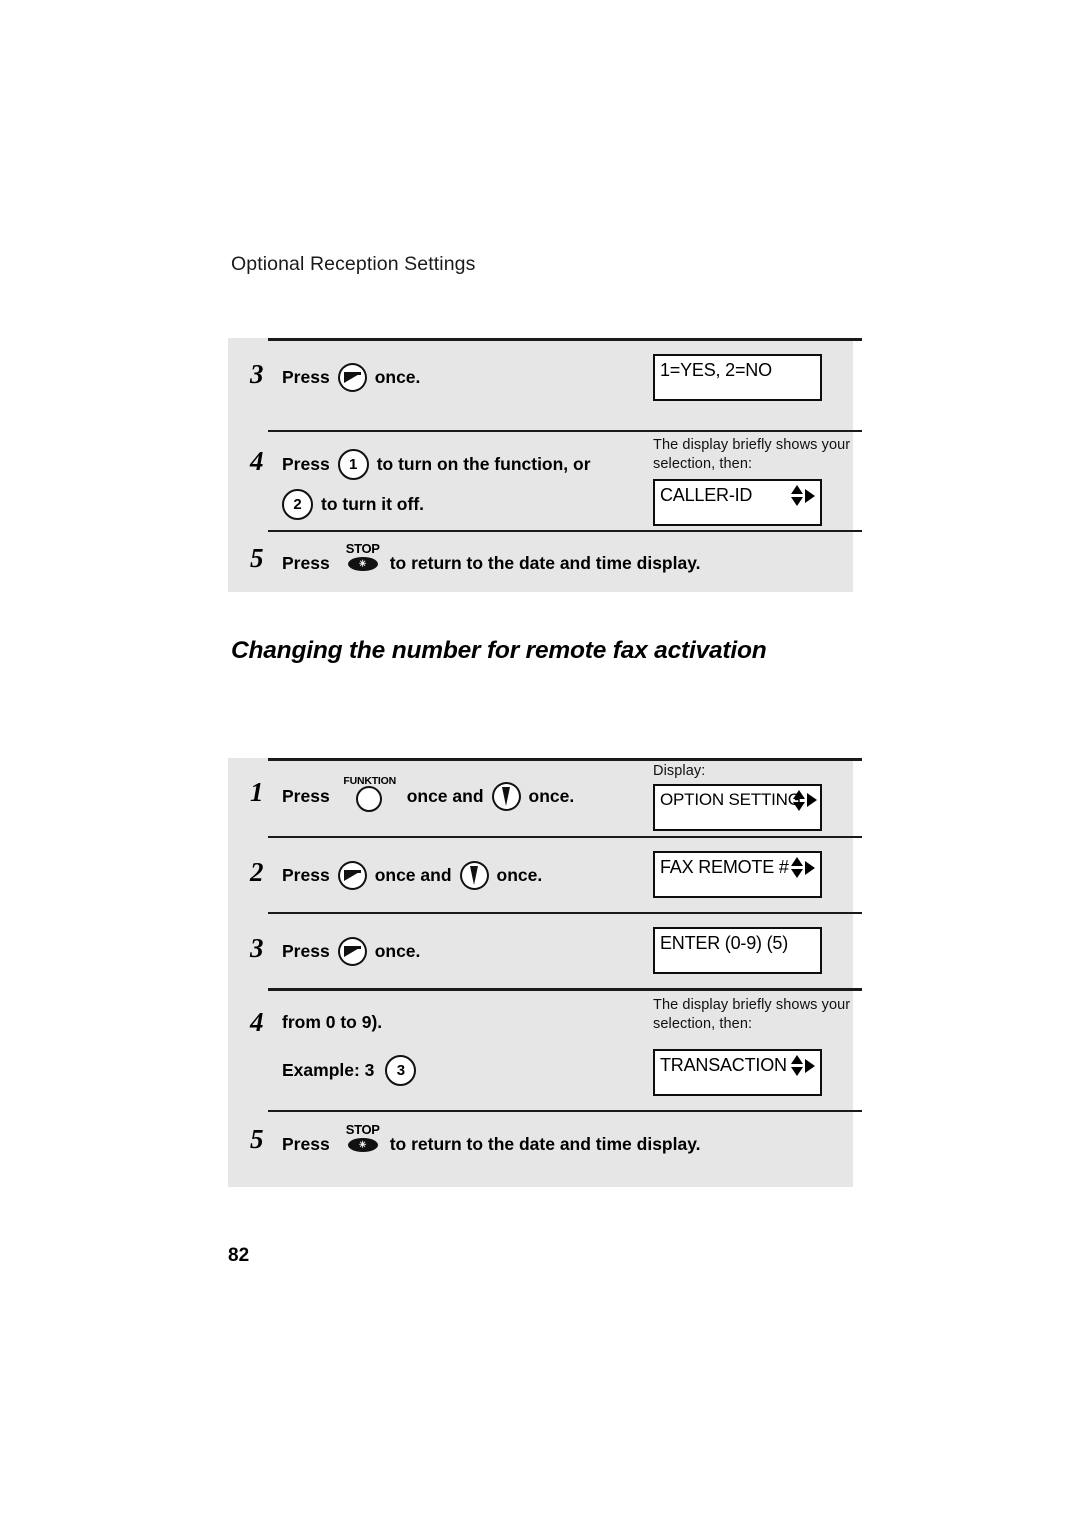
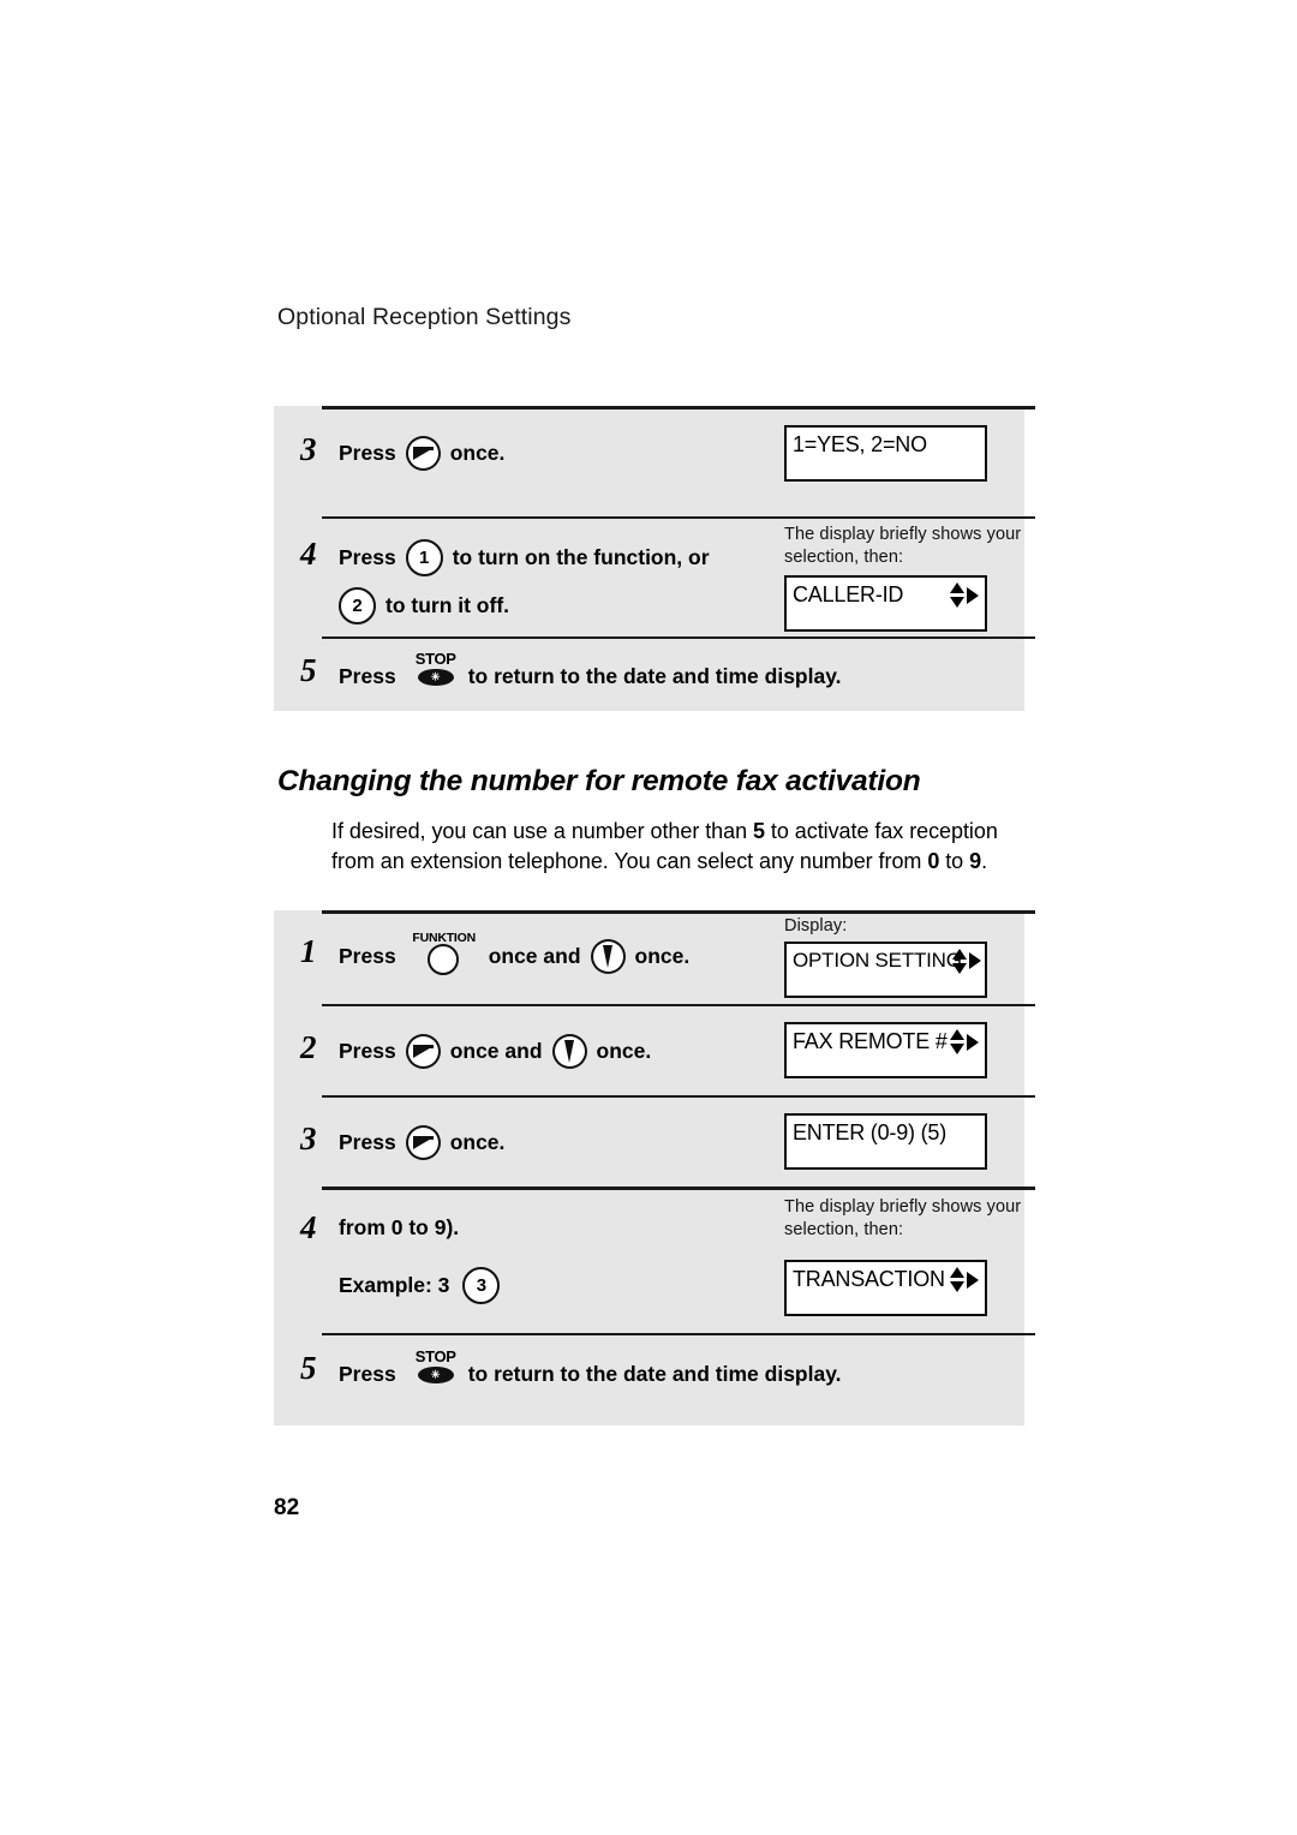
  Optional Reception Settings
  3
  Press
  once.
  1=YES, 2=NO
  4
  Press
  1
  to turn on the function, or
  2
  to turn it off.
  The display briefly shows your selection, then:
  CALLER-ID
  5
  Press
  STOP
  to return to the date and time display.
  Changing the number for remote fax activation
+ If desired, you can use a number other than 5 to activate fax reception from an extension telephone. You can select any number from 0 to 9.
  1
  Press
  FUNKTION
  once and
  once.
  Display:
  OPTION SETTING
  2
  Press
  once and
  once.
  FAX REMOTE #
  3
  Press
  once.
  ENTER (0-9) (5)
  4
  from 0 to 9).
  Example: 3
  3
  The display briefly shows your selection, then:
  TRANSACTION
  5
  Press
  STOP
  to return to the date and time display.
  82
